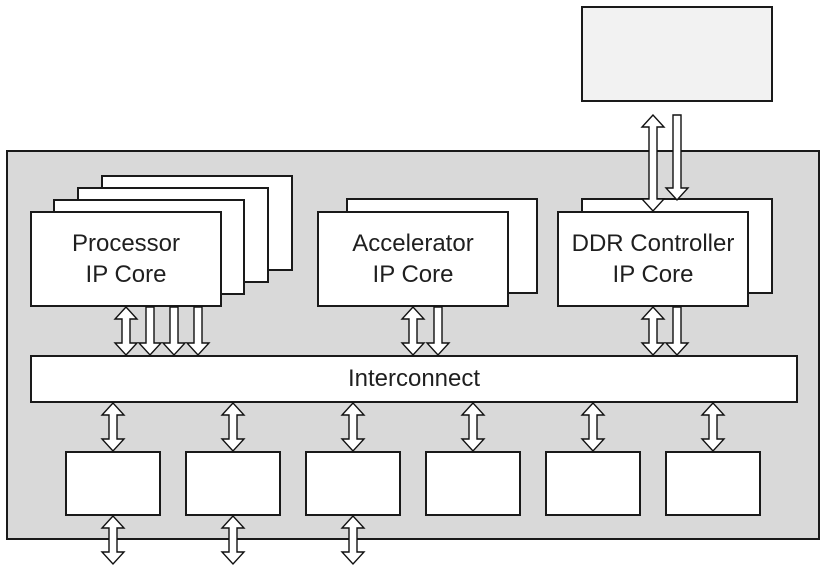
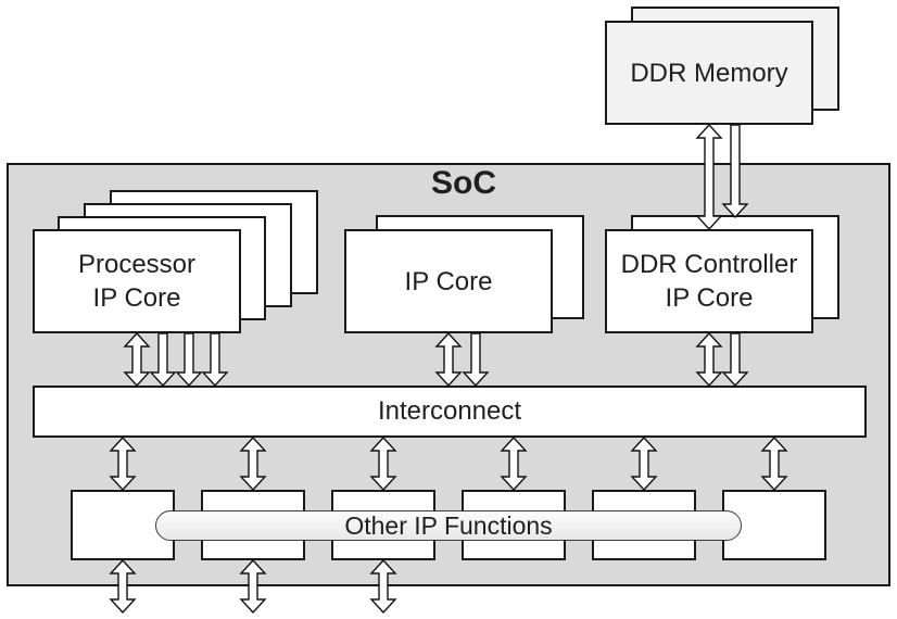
+ SoC
+ DDR Memory
  Processor
  IP Core
- Accelerator
  IP Core
  DDR Controller
  IP Core
  Interconnect
+ Other IP Functions
